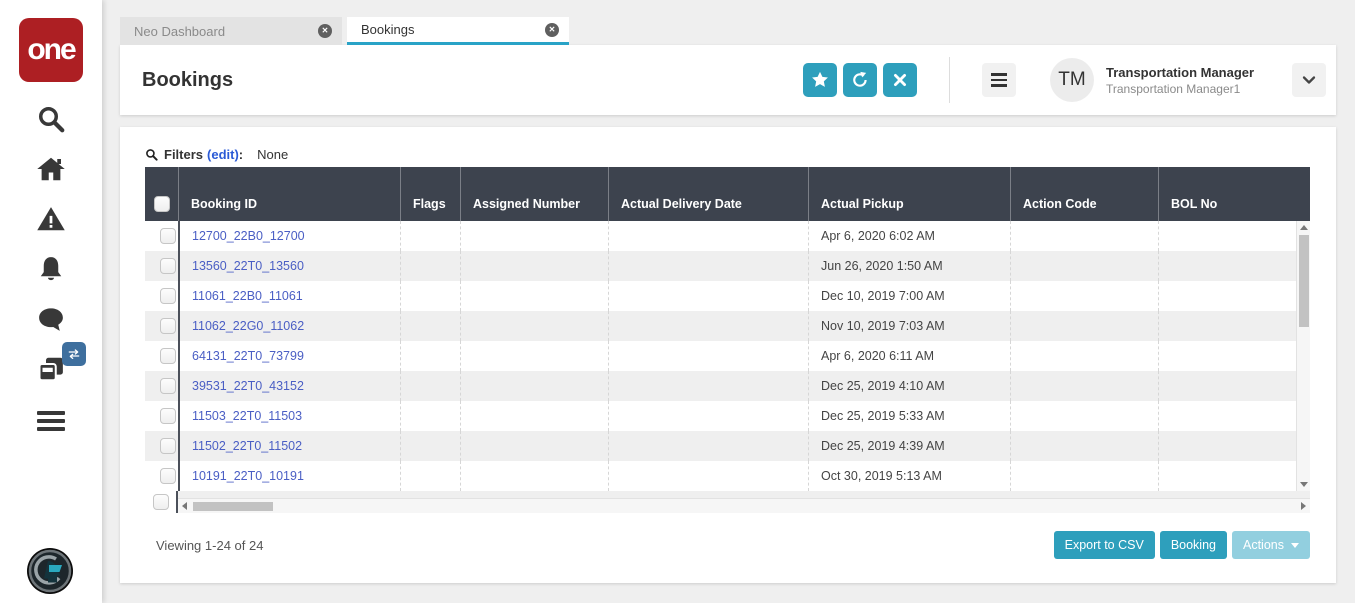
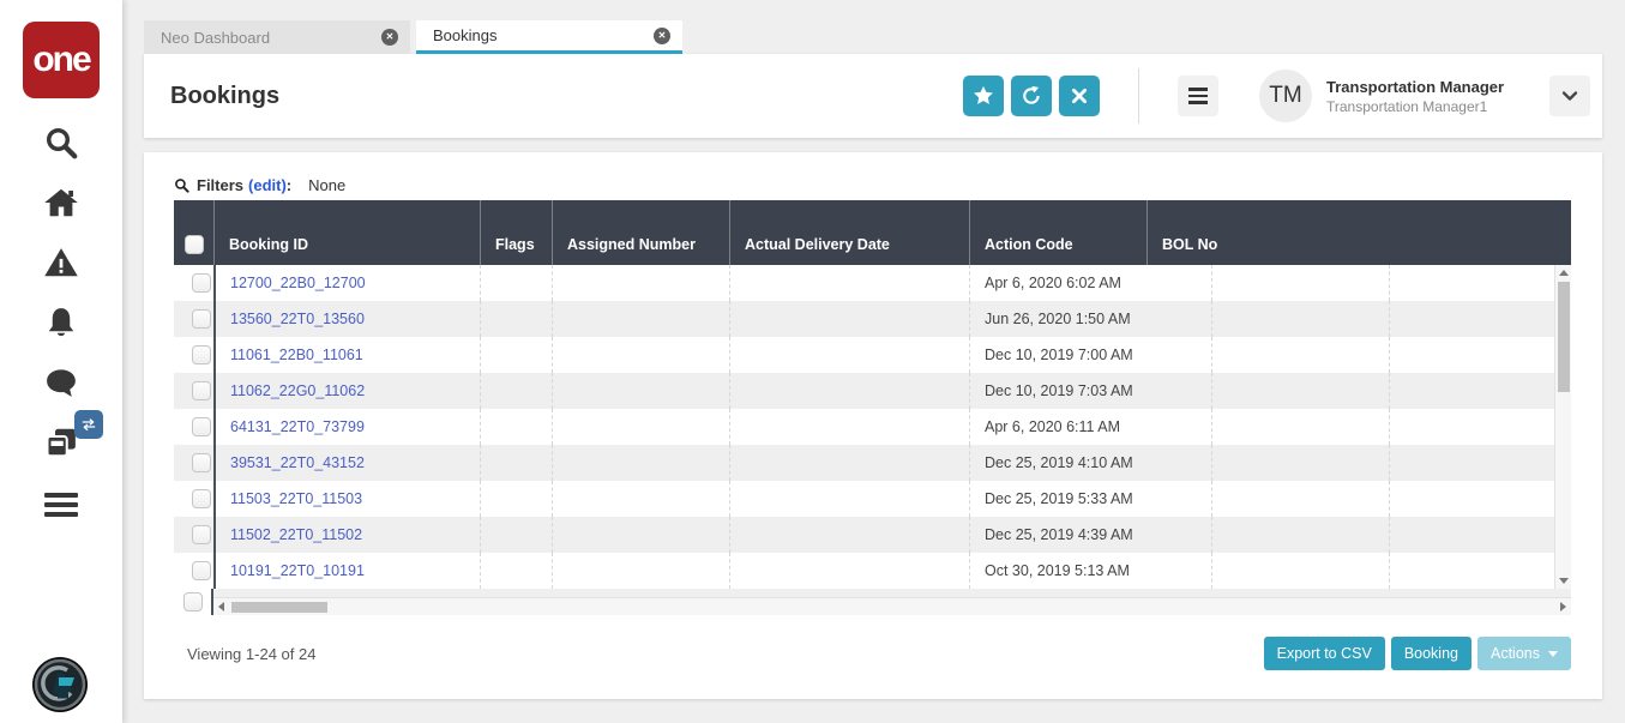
  one
  Neo Dashboard
  ✕
  Bookings
  ✕
  Bookings
  TM
  Transportation Manager
  Transportation Manager1
  Filters
  (edit)
  :
  None
  Booking ID
  Flags
  Assigned Number
  Actual Delivery Date
- Actual Pickup
  Action Code
  BOL No
  12700_22B0_12700
  Apr 6, 2020 6:02 AM
  13560_22T0_13560
  Jun 26, 2020 1:50 AM
  11061_22B0_11061
  Dec 10, 2019 7:00 AM
  11062_22G0_11062
- Nov 10, 2019 7:03 AM
+ Dec 10, 2019 7:03 AM
  64131_22T0_73799
  Apr 6, 2020 6:11 AM
  39531_22T0_43152
  Dec 25, 2019 4:10 AM
  11503_22T0_11503
  Dec 25, 2019 5:33 AM
  11502_22T0_11502
  Dec 25, 2019 4:39 AM
  10191_22T0_10191
  Oct 30, 2019 5:13 AM
  Viewing 1-24 of 24
  Export to CSV
  Booking
  Actions
